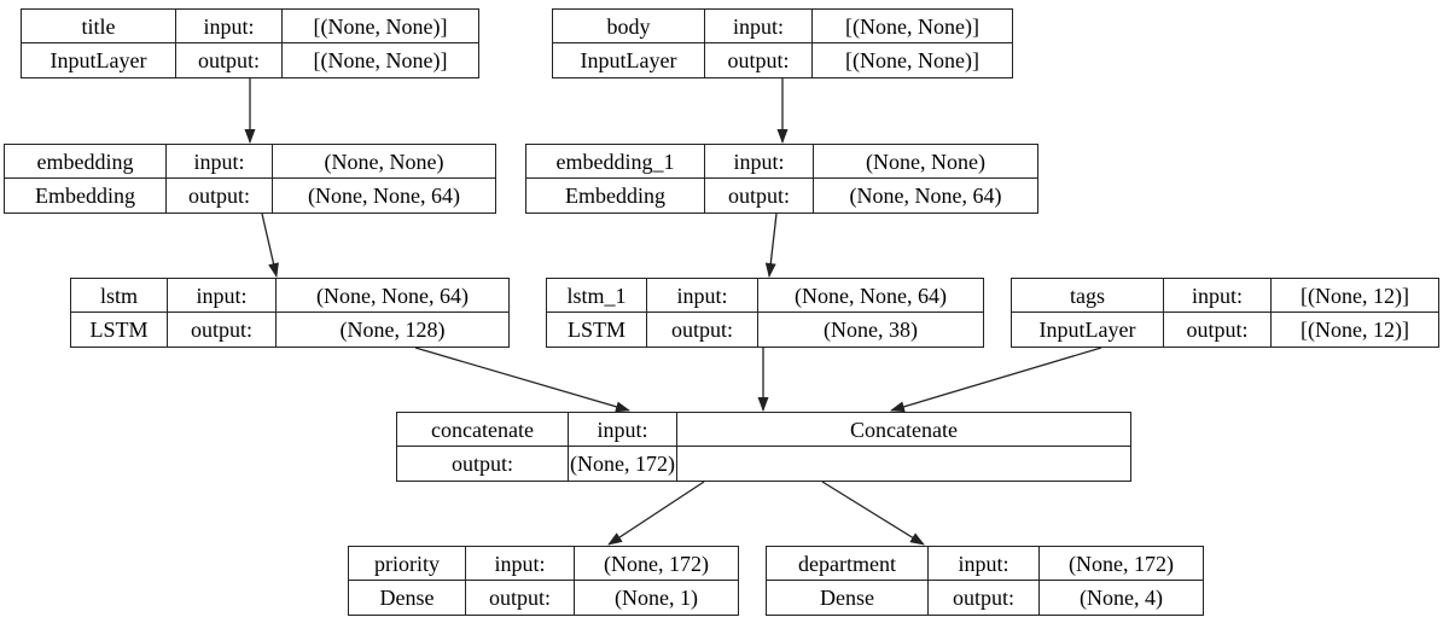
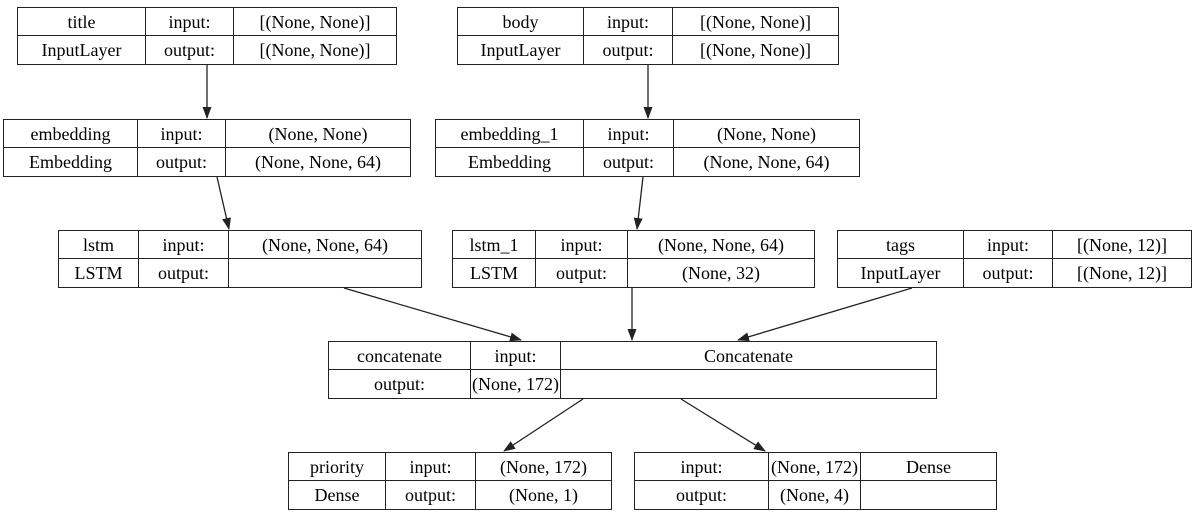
  title
  input:
  [(None, None)]
  InputLayer
  output:
  [(None, None)]
  body
  input:
  [(None, None)]
  InputLayer
  output:
  [(None, None)]
  embedding
  input:
  (None, None)
  Embedding
  output:
  (None, None, 64)
  embedding_1
  input:
  (None, None)
  Embedding
  output:
  (None, None, 64)
  lstm
  input:
  (None, None, 64)
  LSTM
  output:
- (None, 128)
  lstm_1
  input:
  (None, None, 64)
  LSTM
  output:
- (None, 38)
+ (None, 32)
  tags
  input:
  [(None, 12)]
  InputLayer
  output:
  [(None, 12)]
  concatenate
  input:
  Concatenate
  output:
  (None, 172)
  priority
  input:
  (None, 172)
  Dense
  output:
  (None, 1)
- department
  input:
  (None, 172)
  Dense
  output:
  (None, 4)
